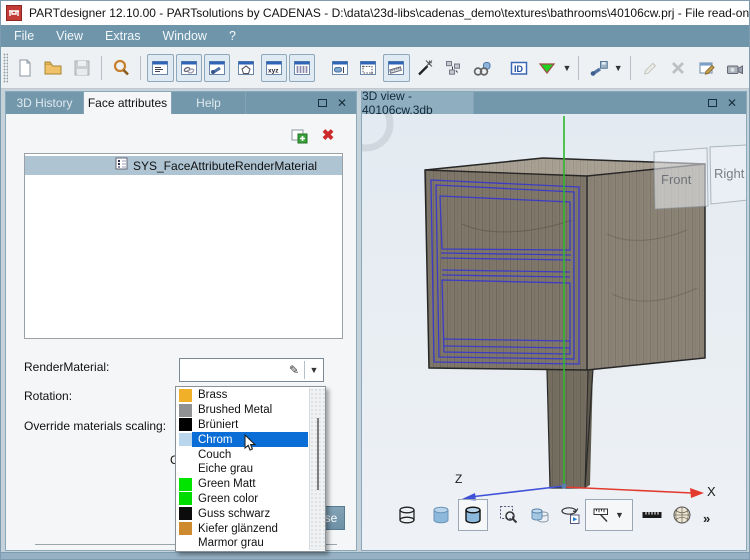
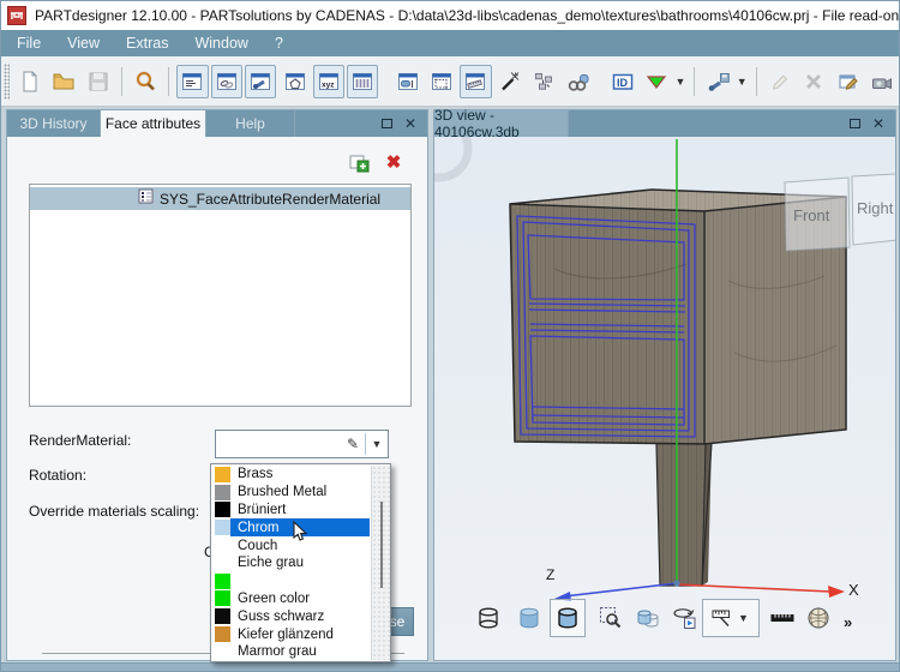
  PARTdesigner 12.10.00 - PARTsolutions by CADENAS - D:\data\23d-libs\cadenas_demo\textures\bathrooms\40106cw.prj - File read-on
  File
  View
  Extras
  Window
  ?
  ID
  ▼
  ▼
  3D History
  Face attributes
  Help
  ✕
  ✖
  SYS_FaceAttributeRenderMaterial
  RenderMaterial:
  Rotation:
  Override materials scaling:
  ✎
  ▼
  Brass
  Brushed Metal
  Brüniert
  Chrom
  Couch
  Eiche grau
- Green Matt
  Green color
  Guss schwarz
  Kiefer glänzend
  Marmor grau
  3D view - 40106cw.3db
  ✕
  X
  Z
  Front
  Right
  »
  ▼
